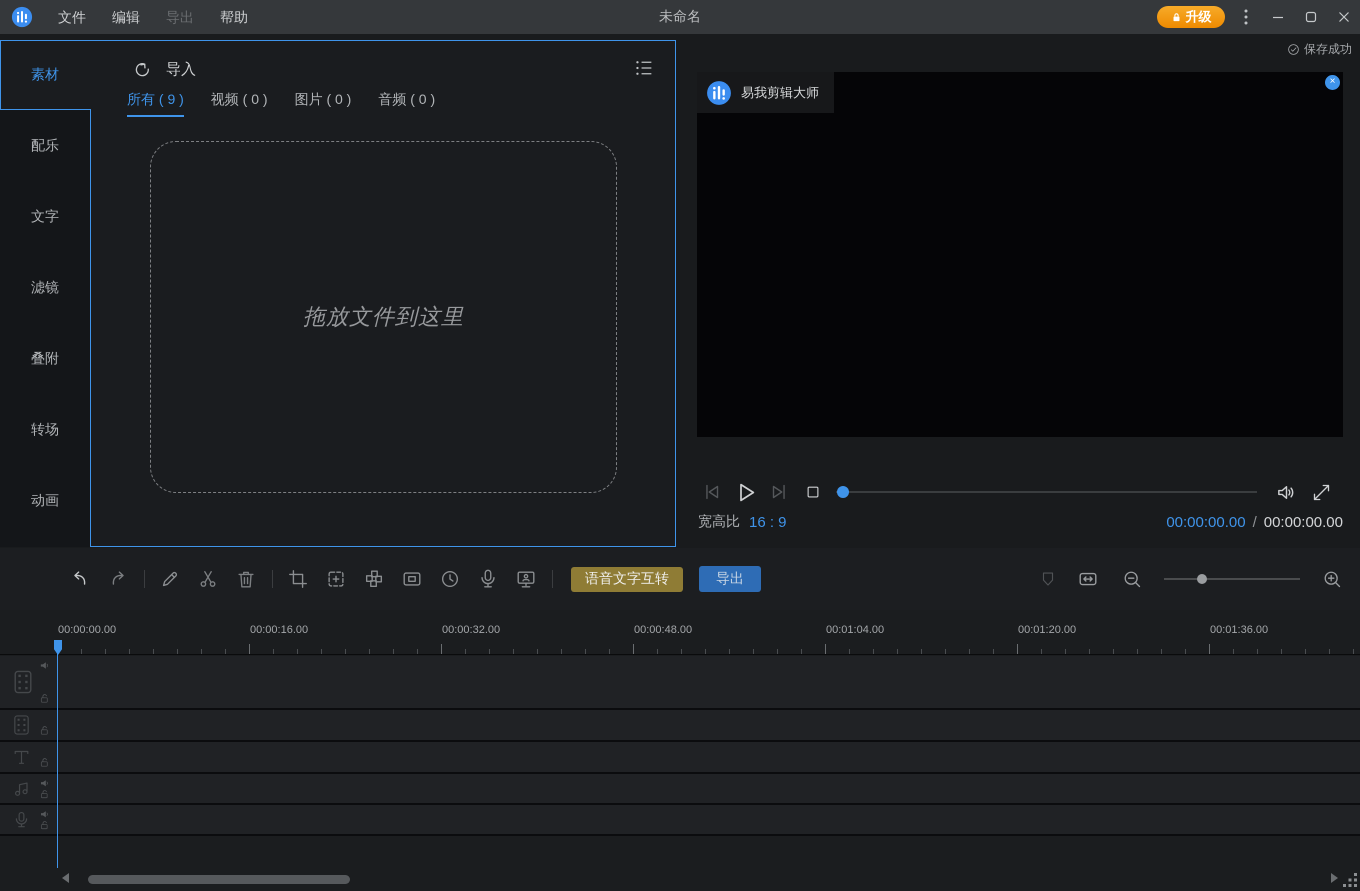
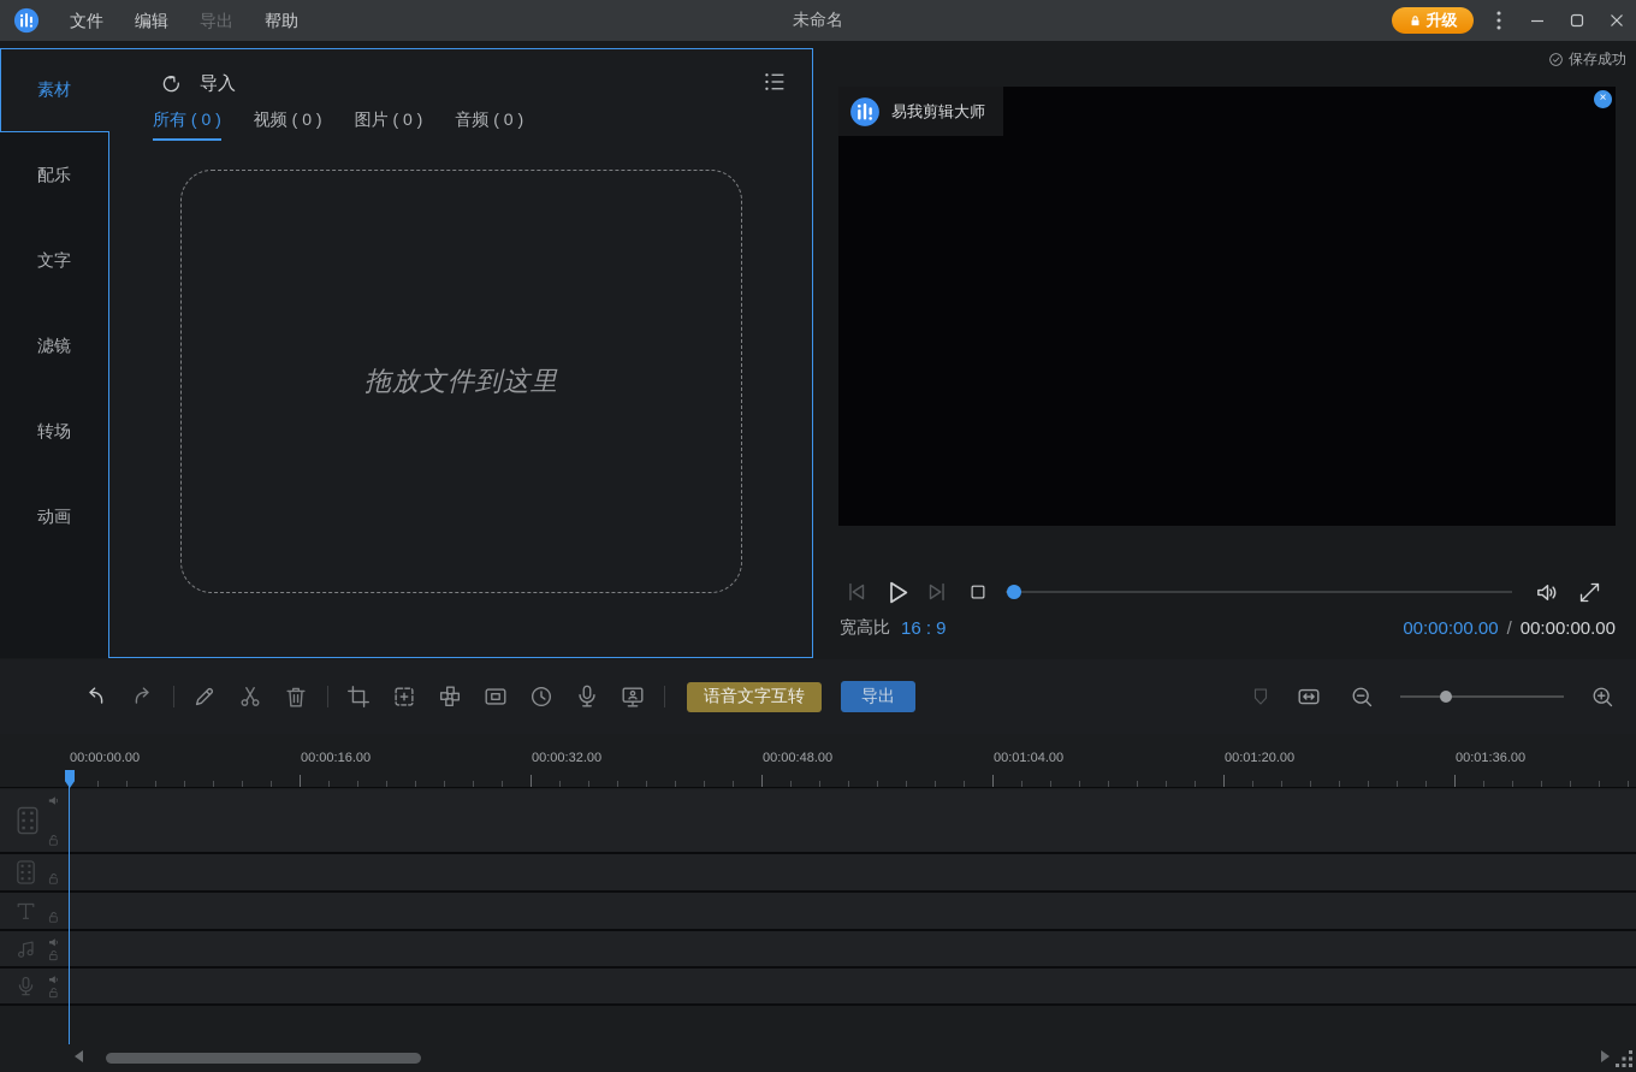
  文件
  编辑
  导出
  帮助
  未命名
  升级
  素材
  配乐
  文字
  滤镜
- 叠附
  转场
  动画
  导入
- 所有 ( 9 )
+ 所有 ( 0 )
  视频 ( 0 )
  图片 ( 0 )
  音频 ( 0 )
  拖放文件到这里
  保存成功
  易我剪辑大师
  ×
  宽高比
  16 : 9
  00:00:00.00
  /
  00:00:00.00
  语音文字互转
  导出
  00:00:00.00
  00:00:16.00
  00:00:32.00
  00:00:48.00
  00:01:04.00
  00:01:20.00
  00:01:36.00
